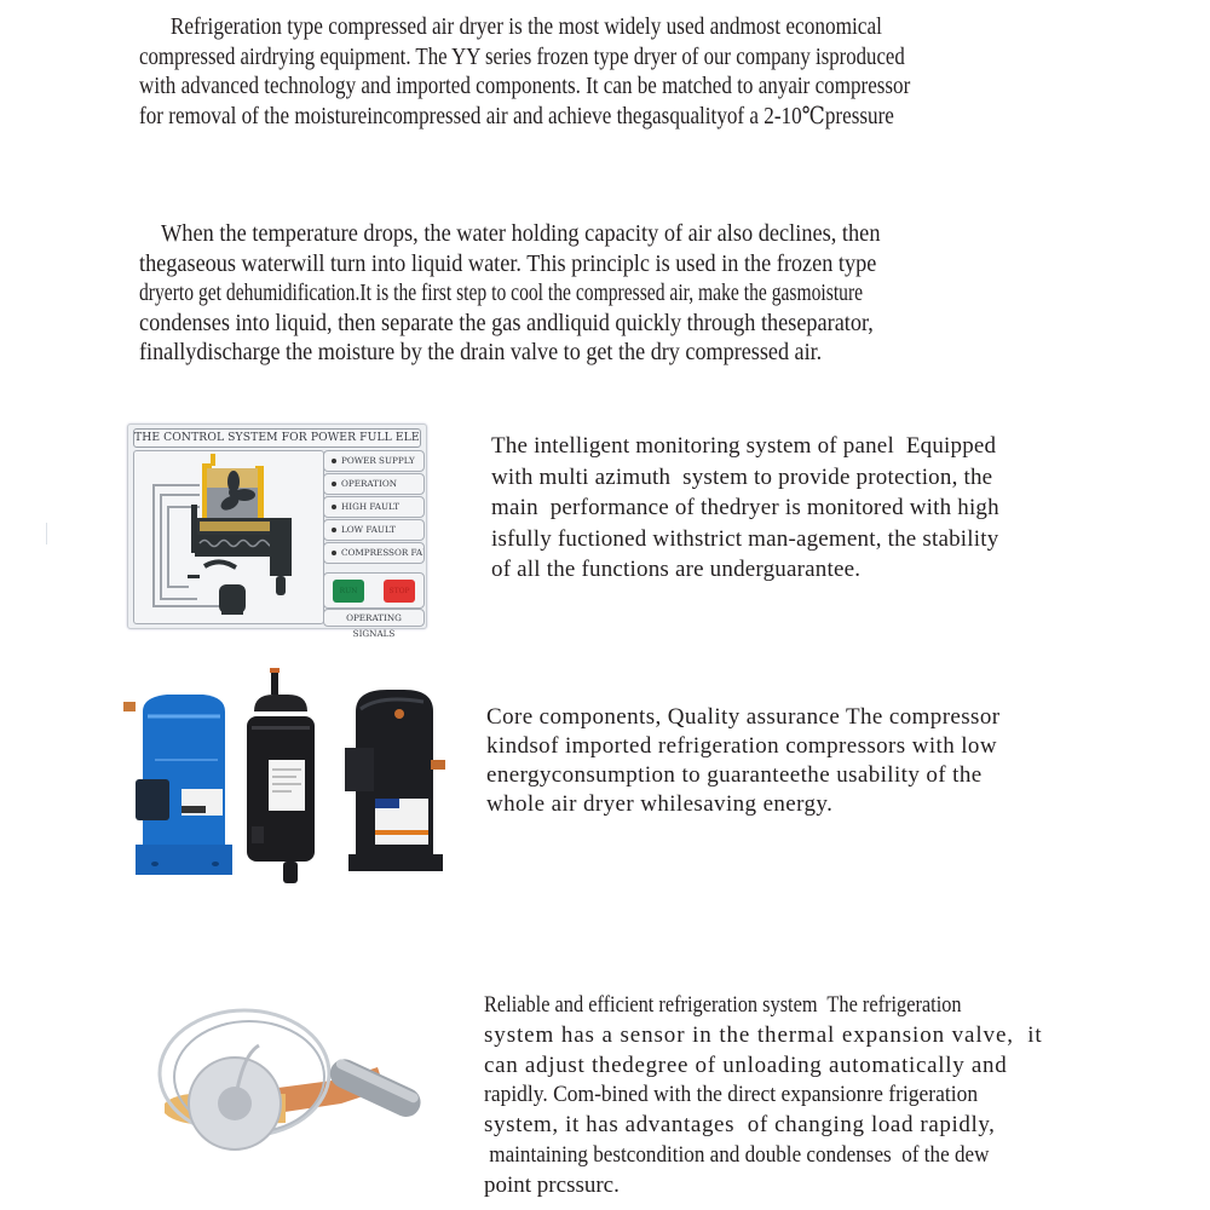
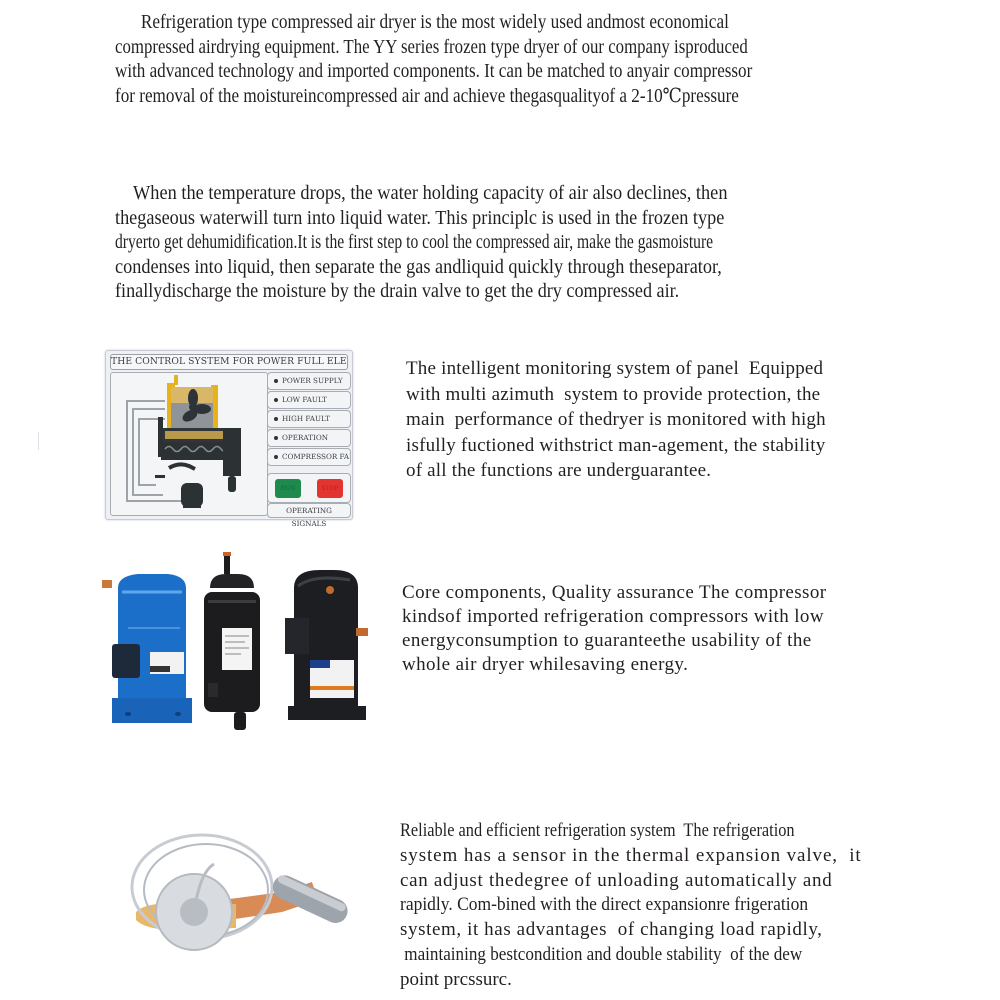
  Refrigeration type compressed air dryer is the most widely used andmost economical
  compressed airdrying equipment. The YY series frozen type dryer of our company isproduced
  with advanced technology and imported components. It can be matched to anyair compressor
  for removal of the moistureincompressed air and achieve thegasqualityof a 2-10℃pressure
  When the temperature drops, the water holding capacity of air also declines, then
  thegaseous waterwill turn into liquid water. This principlc is used in the frozen type
  dryerto get dehumidification.It is the first step to cool the compressed air, make the gasmoisture
  condenses into liquid, then separate the gas andliquid quickly through theseparator,
  finallydischarge the moisture by the drain valve to get the dry compressed air.
  THE CONTROL SYSTEM FOR POWER FULL ELE
  POWER SUPPLY
- OPERATION
+ LOW FAULT
  HIGH FAULT
- LOW FAULT
+ OPERATION
  COMPRESSOR FA
  OPERATING SIGNALS
  The intelligent monitoring system of panel Equipped
  with multi azimuth system to provide protection, the
  main performance of thedryer is monitored with high
  isfully fuctioned withstrict man-agement, the stability
  of all the functions are underguarantee.
  Core components, Quality assurance The compressor
  kindsof imported refrigeration compressors with low
  energyconsumption to guaranteethe usability of the
  whole air dryer whilesaving energy.
  Reliable and efficient refrigeration system The refrigeration
  system has a sensor in the thermal expansion valve, it
  can adjust thedegree of unloading automatically and
  rapidly. Com-bined with the direct expansionre frigeration
  system, it has advantages of changing load rapidly,
- maintaining bestcondition and double condenses of the dew
+ maintaining bestcondition and double stability of the dew
  point prcssurc.
